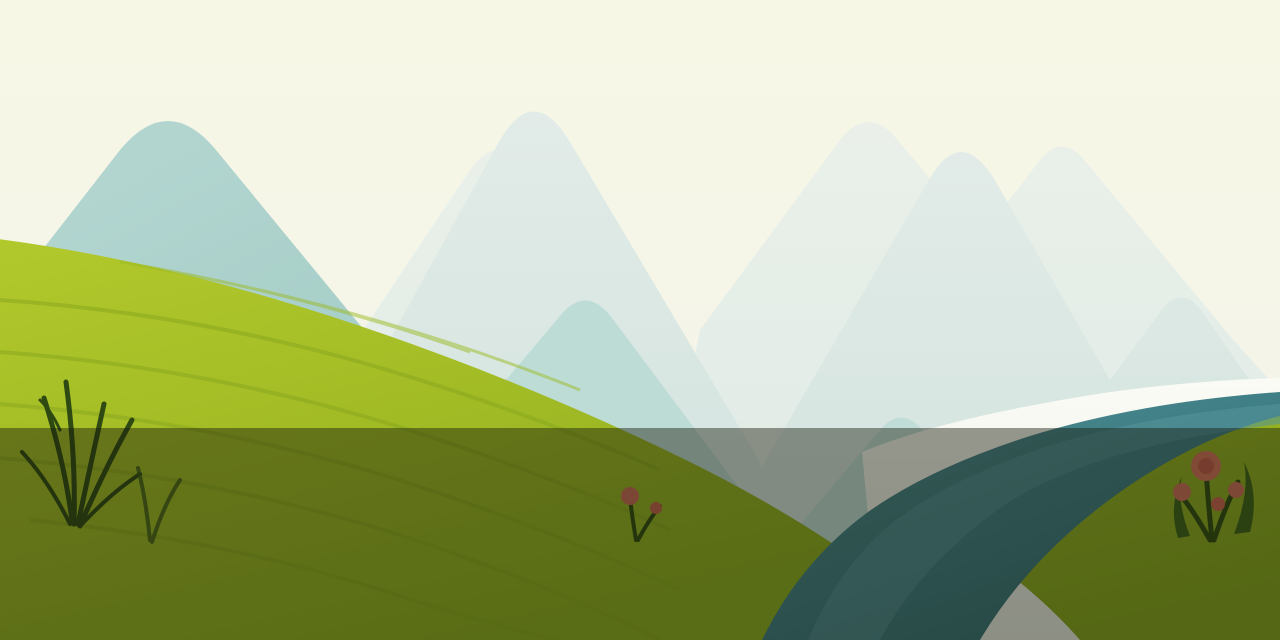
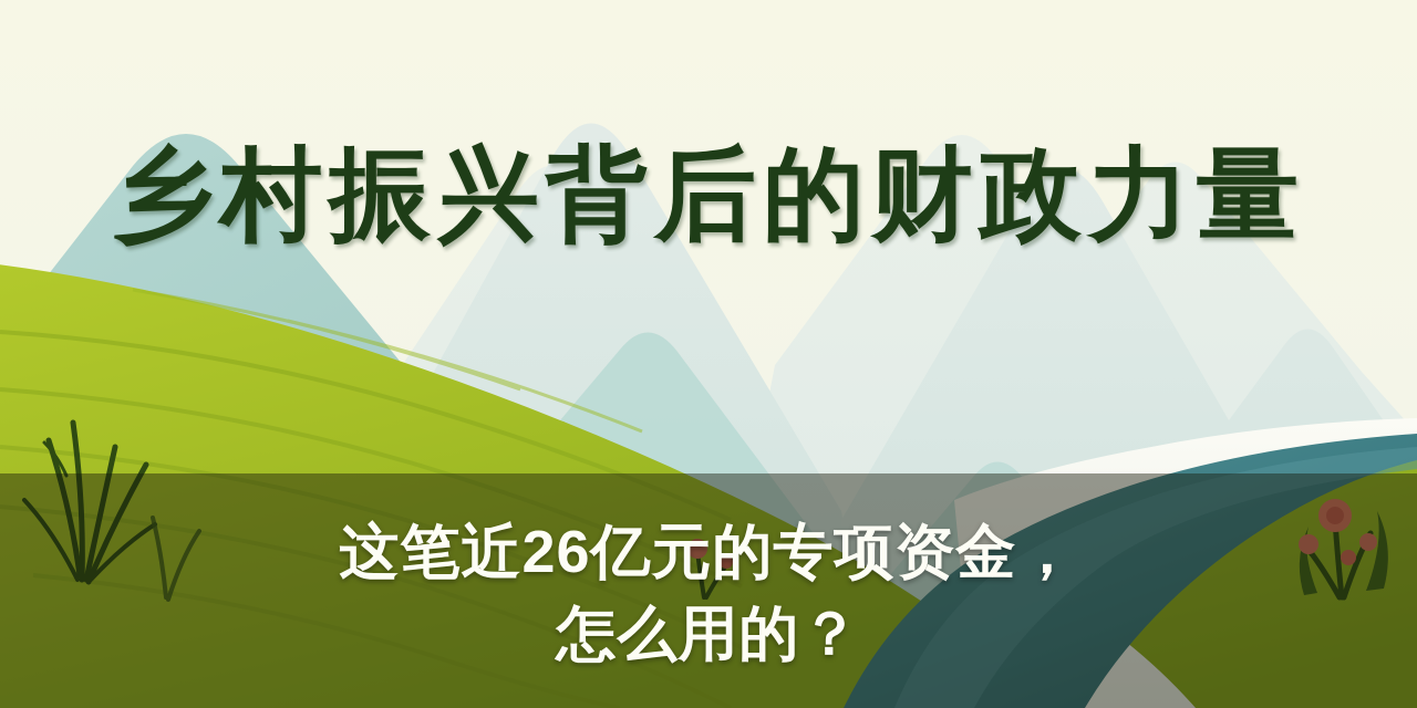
+ 乡村振兴背后的财政力量
+ 这笔近26亿元的专项资金，
+ 怎么用的？
